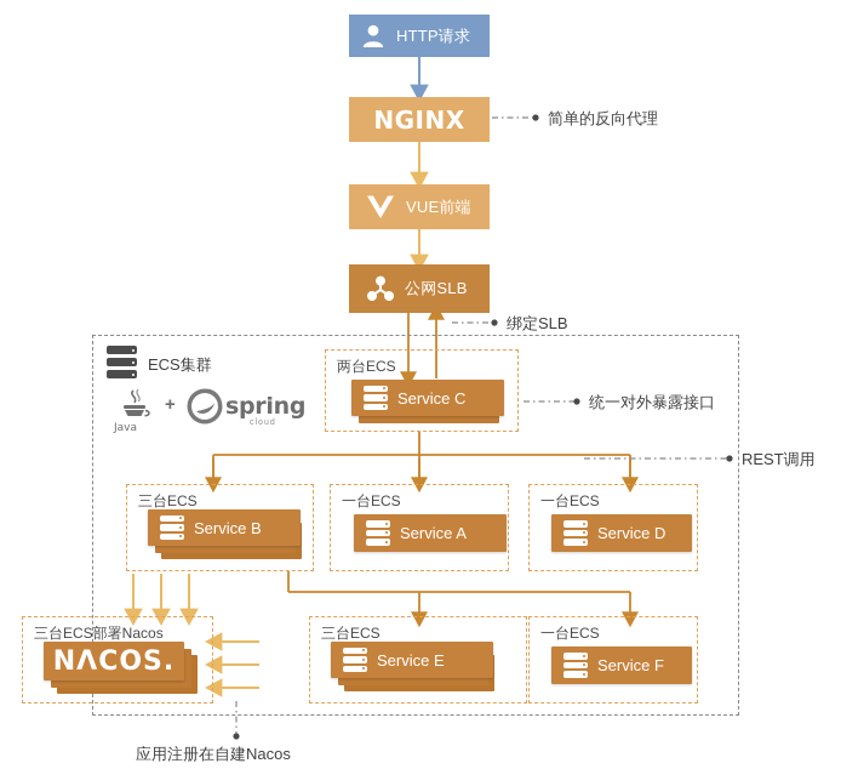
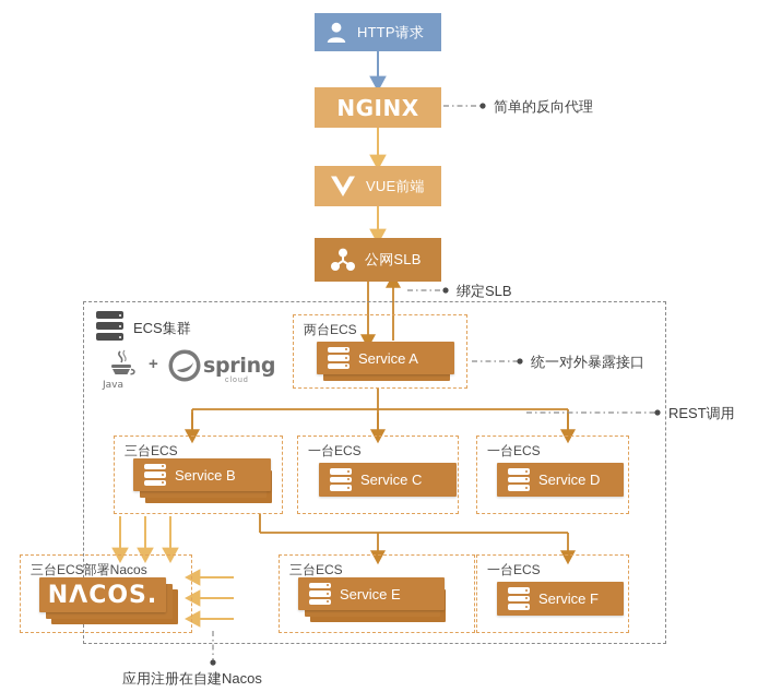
  ECS集群
  Java
  +
  spring
  HTTP请求
  NGINX
  VUE前端
  公网SLB
  两台ECS
- Service C
+ Service A
  三台ECS
  Service B
  一台ECS
- Service A
+ Service C
  一台ECS
  Service D
  三台ECS
  Service E
  一台ECS
  Service F
  三台ECS部署Nacos
  NΛCOS.
  简单的反向代理
  绑定SLB
  统一对外暴露接口
  REST调用
  应用注册在自建Nacos
